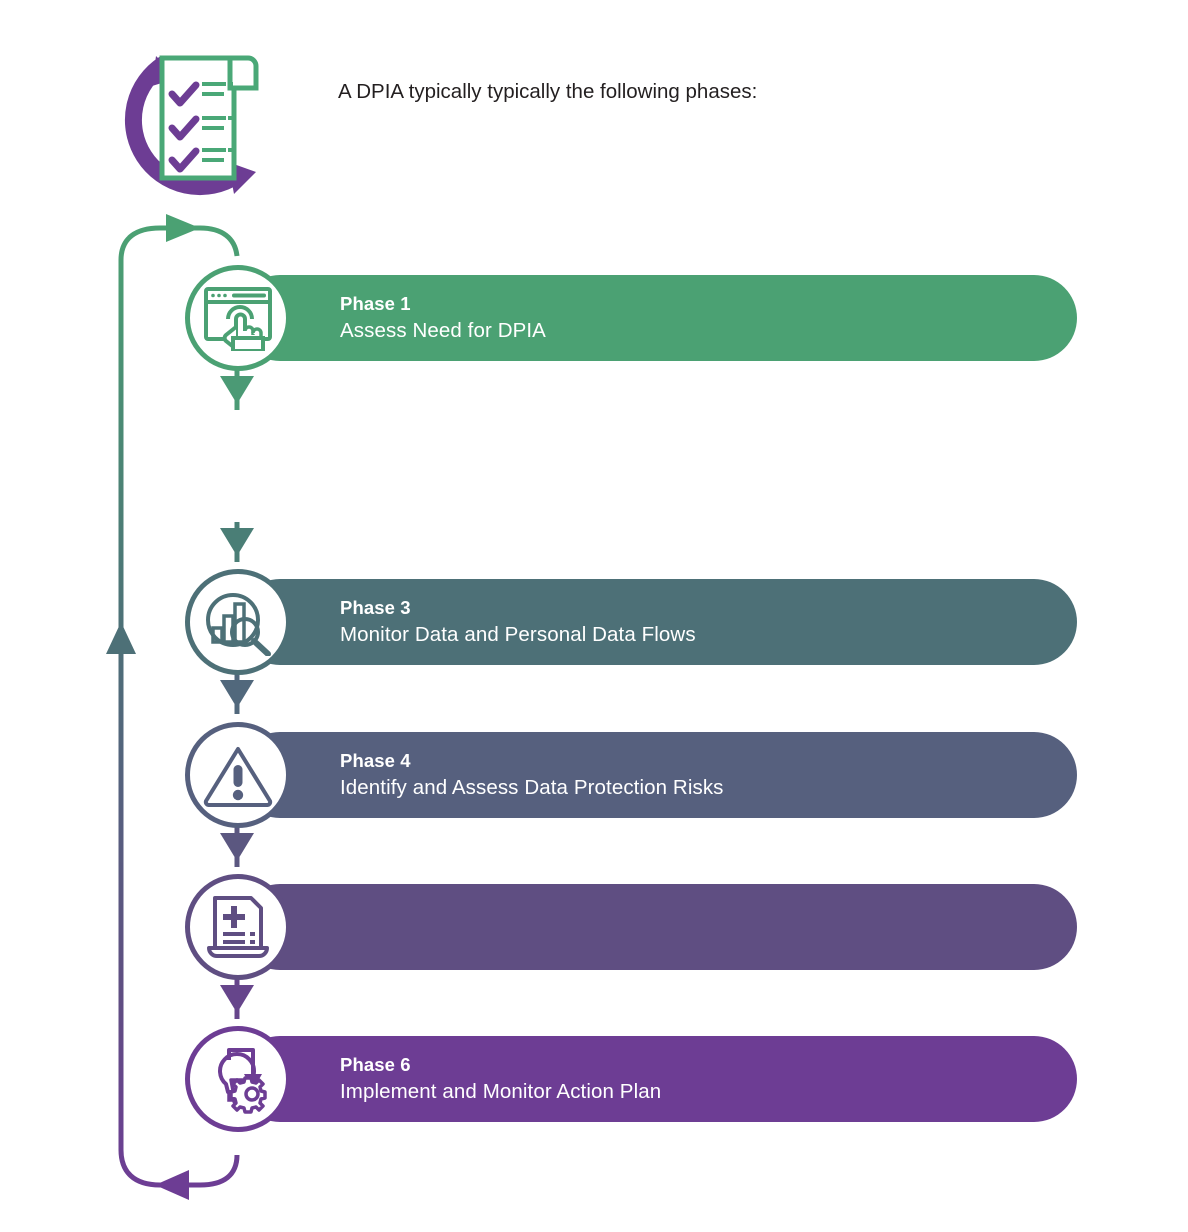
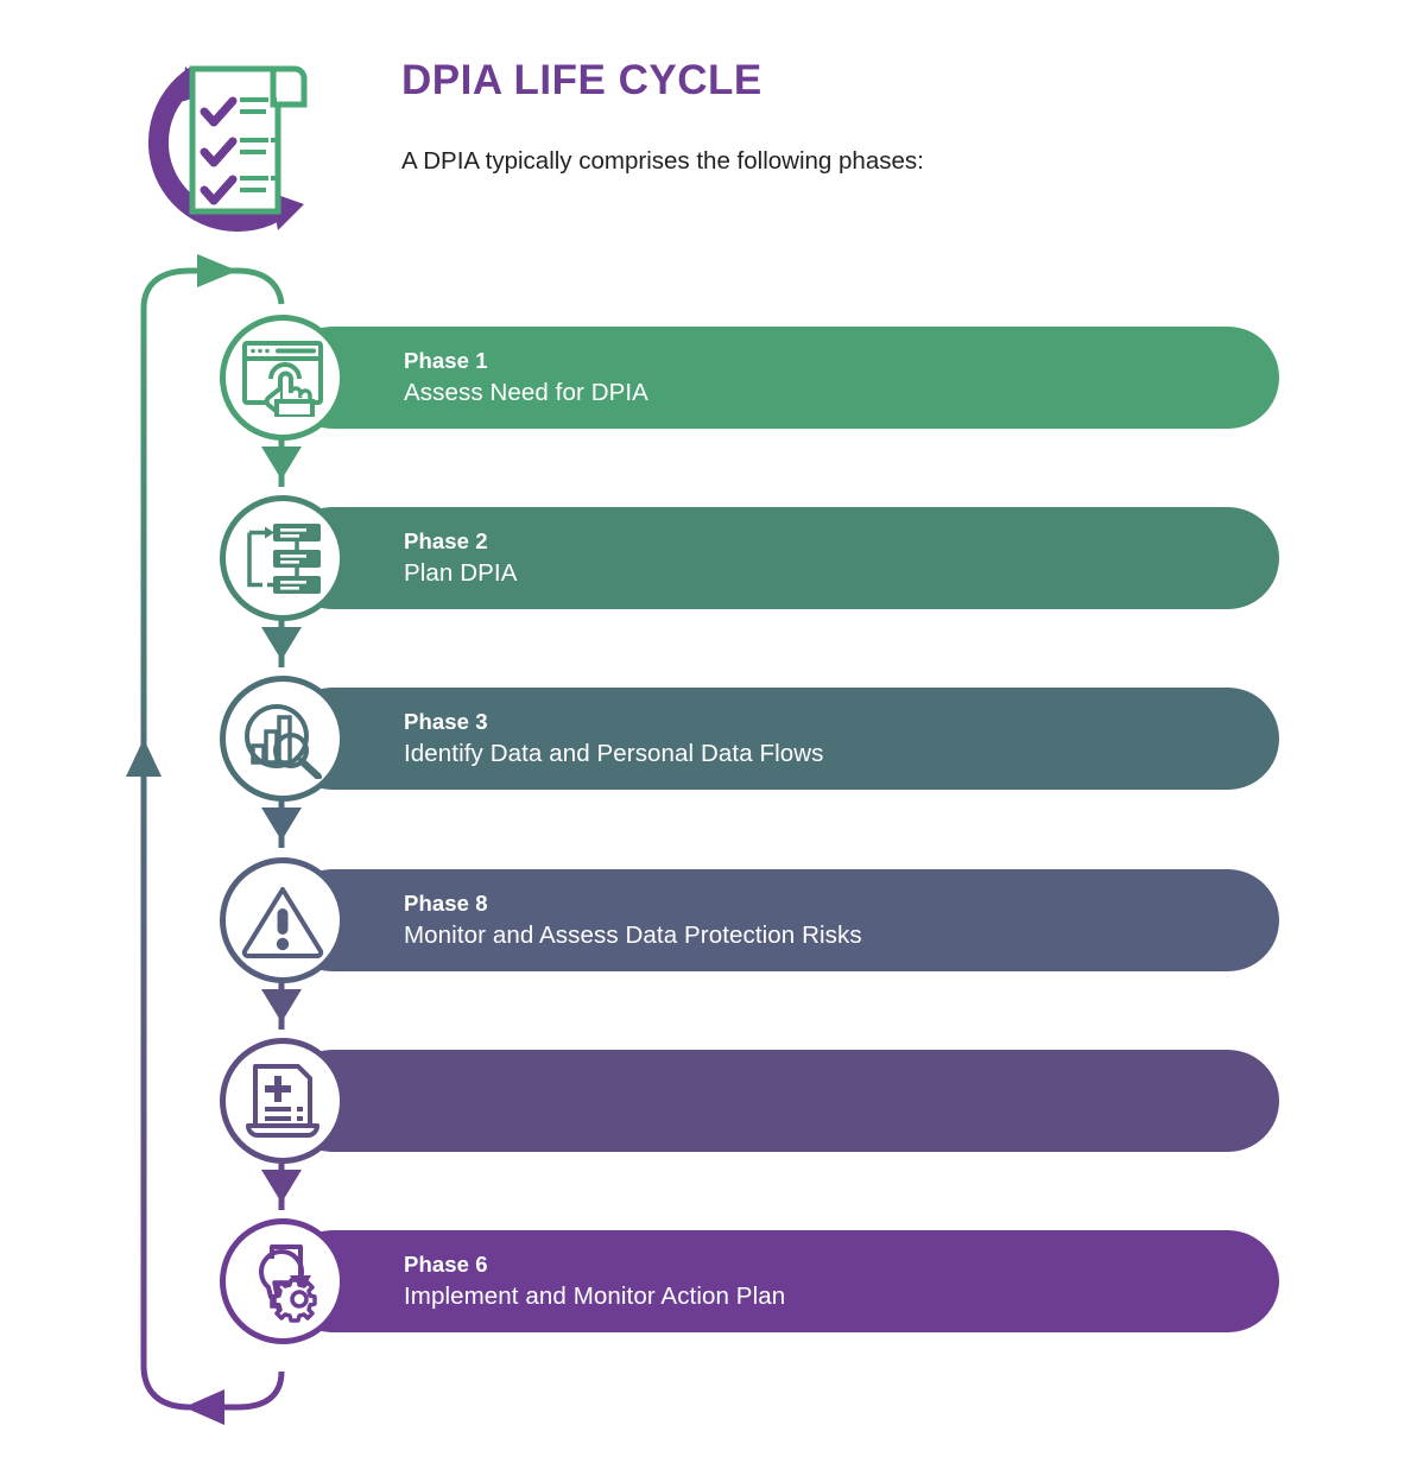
+ DPIA LIFE CYCLE
- A DPIA typically typically the following phases:
+ A DPIA typically comprises the following phases:
  Phase 1
  Assess Need for DPIA
+ Phase 2
+ Plan DPIA
  Phase 3
- Monitor Data and Personal Data Flows
+ Identify Data and Personal Data Flows
- Phase 4
+ Phase 8
- Identify and Assess Data Protection Risks
+ Monitor and Assess Data Protection Risks
  Phase 6
  Implement and Monitor Action Plan
